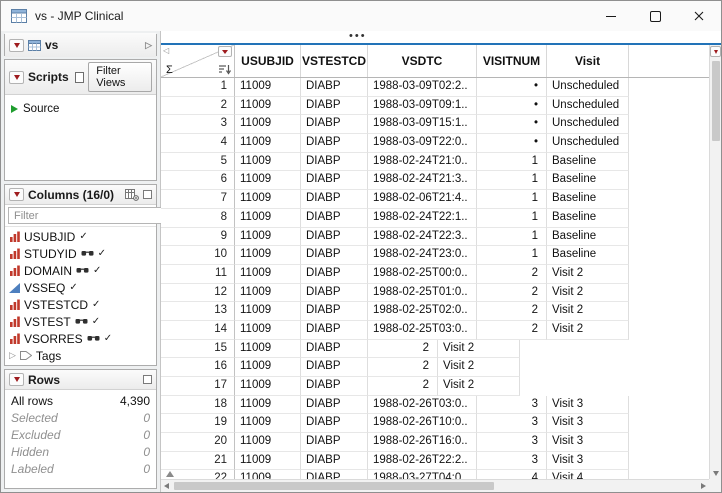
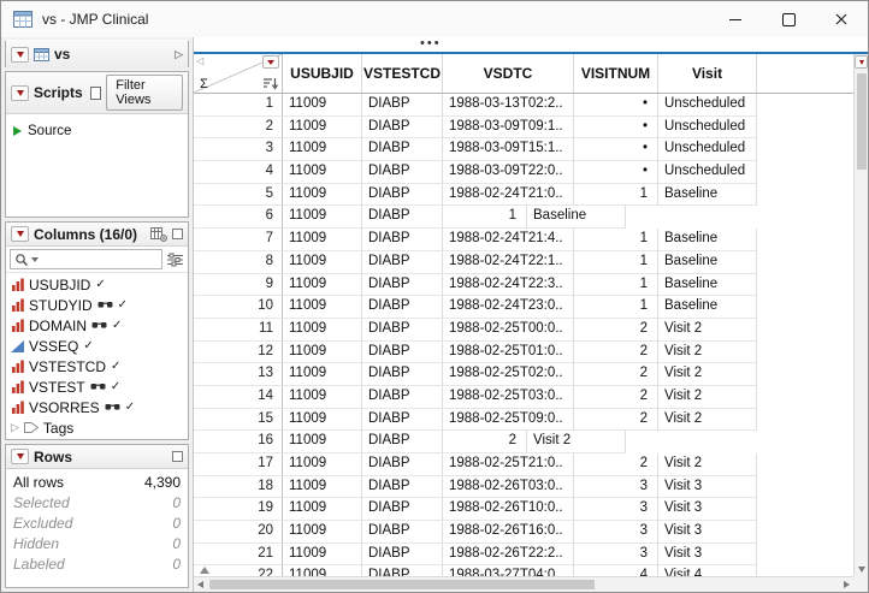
  vs - JMP Clinical
  vs
  ▷
  Scripts
  Filter Views
  Source
  Columns (16/0)
- Filter
  USUBJID
  ✓
  STUDYID
  ✓
  DOMAIN
  ✓
  VSSEQ
  ✓
  VSTESTCD
  ✓
  VSTEST
  ✓
  VSORRES
  ✓
  ▷
  Tags
  Rows
  All rows
  4,390
  Selected
  0
  Excluded
  0
  Hidden
  0
  Labeled
  0
  •••
  ◁
  Σ
  USUBJID
  VSTESTCD
  VSDTC
  VISITNUM
  Visit
  1
  11009
  DIABP
- 1988-03-09T02:2..
+ 1988-03-13T02:2..
  •
  Unscheduled
  2
  11009
  DIABP
  1988-03-09T09:1..
  •
  Unscheduled
  3
  11009
  DIABP
  1988-03-09T15:1..
  •
  Unscheduled
  4
  11009
  DIABP
  1988-03-09T22:0..
  •
  Unscheduled
  5
  11009
  DIABP
  1988-02-24T21:0..
  1
  Baseline
  6
  11009
  DIABP
- 1988-02-24T21:3..
  1
  Baseline
  7
  11009
  DIABP
- 1988-02-06T21:4..
+ 1988-02-24T21:4..
  1
  Baseline
  8
  11009
  DIABP
  1988-02-24T22:1..
  1
  Baseline
  9
  11009
  DIABP
  1988-02-24T22:3..
  1
  Baseline
  10
  11009
  DIABP
  1988-02-24T23:0..
  1
  Baseline
  11
  11009
  DIABP
  1988-02-25T00:0..
  2
  Visit 2
  12
  11009
  DIABP
  1988-02-25T01:0..
  2
  Visit 2
  13
  11009
  DIABP
  1988-02-25T02:0..
  2
  Visit 2
  14
  11009
  DIABP
  1988-02-25T03:0..
  2
  Visit 2
  15
  11009
  DIABP
+ 1988-02-25T09:0..
  2
  Visit 2
  16
  11009
  DIABP
  2
  Visit 2
  17
  11009
  DIABP
+ 1988-02-25T21:0..
  2
  Visit 2
  18
  11009
  DIABP
  1988-02-26T03:0..
  3
  Visit 3
  19
  11009
  DIABP
  1988-02-26T10:0..
  3
  Visit 3
  20
  11009
  DIABP
  1988-02-26T16:0..
  3
  Visit 3
  21
  11009
  DIABP
  1988-02-26T22:2..
  3
  Visit 3
